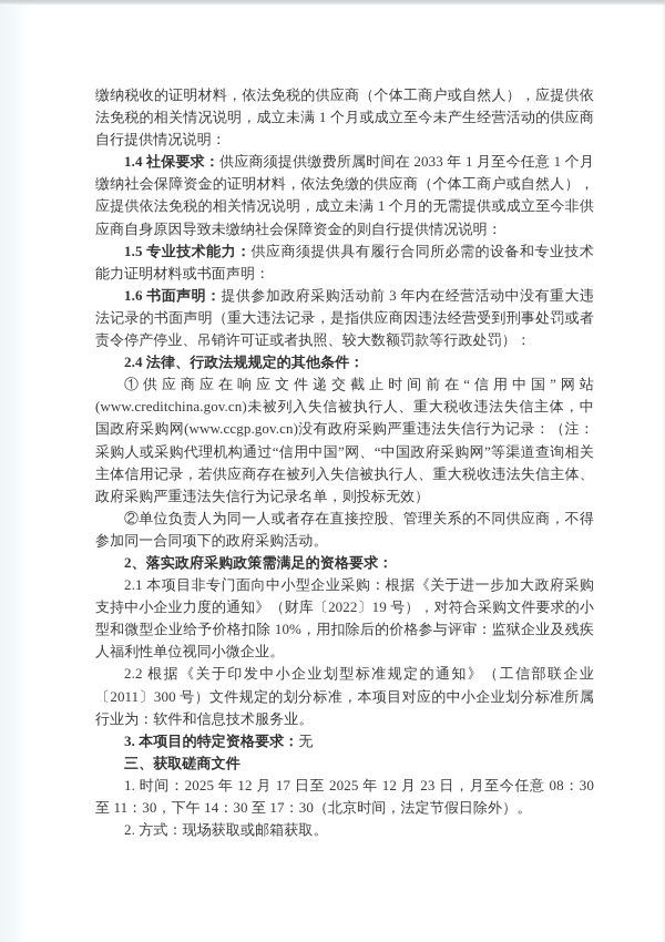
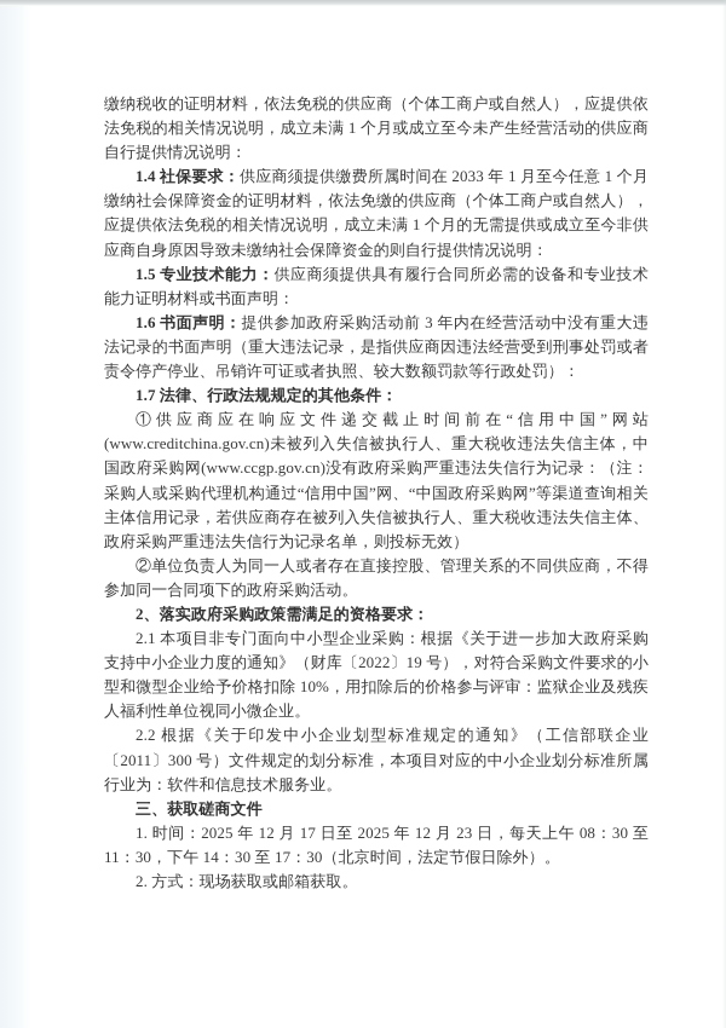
  缴纳税收的证明材料，依法免税的供应商（个体工商户或自然人），应提供依法免税的相关情况说明，成立未满 1 个月或成立至今未产生经营活动的供应商自行提供情况说明：
  1.4 社保要求：供应商须提供缴费所属时间在 2033 年 1 月至今任意 1 个月缴纳社会保障资金的证明材料，依法免缴的供应商（个体工商户或自然人），应提供依法免税的相关情况说明，成立未满 1 个月的无需提供或成立至今非供应商自身原因导致未缴纳社会保障资金的则自行提供情况说明：
  1.5 专业技术能力：供应商须提供具有履行合同所必需的设备和专业技术能力证明材料或书面声明：
  1.6 书面声明：提供参加政府采购活动前 3 年内在经营活动中没有重大违法记录的书面声明（重大违法记录，是指供应商因违法经营受到刑事处罚或者责令停产停业、吊销许可证或者执照、较大数额罚款等行政处罚）：
- 2.4 法律、行政法规规定的其他条件：
+ 1.7 法律、行政法规规定的其他条件：
  ①供应商应在响应文件递交截止时间前在“信用中国”网站(www.creditchina.gov.cn)未被列入失信被执行人、重大税收违法失信主体，中国政府采购网(www.ccgp.gov.cn)没有政府采购严重违法失信行为记录：（注：采购人或采购代理机构通过“信用中国”网、“中国政府采购网”等渠道查询相关主体信用记录，若供应商存在被列入失信被执行人、重大税收违法失信主体、政府采购严重违法失信行为记录名单，则投标无效）
  ②单位负责人为同一人或者存在直接控股、管理关系的不同供应商，不得参加同一合同项下的政府采购活动。
  2、落实政府采购政策需满足的资格要求：
  2.1 本项目非专门面向中小型企业采购：根据《关于进一步加大政府采购支持中小企业力度的通知》（财库〔2022〕19 号），对符合采购文件要求的小型和微型企业给予价格扣除 10%，用扣除后的价格参与评审：监狱企业及残疾人福利性单位视同小微企业。
  2.2 根据《关于印发中小企业划型标准规定的通知》（工信部联企业〔2011〕300 号）文件规定的划分标准，本项目对应的中小企业划分标准所属行业为：软件和信息技术服务业。
- 3. 本项目的特定资格要求：无
  三、获取磋商文件
- 1. 时间：2025 年 12 月 17 日至 2025 年 12 月 23 日，月至今任意 08：30 至 11：30，下午 14：30 至 17：30（北京时间，法定节假日除外）。
+ 1. 时间：2025 年 12 月 17 日至 2025 年 12 月 23 日，每天上午 08：30 至 11：30，下午 14：30 至 17：30（北京时间，法定节假日除外）。
  2. 方式：现场获取或邮箱获取。
